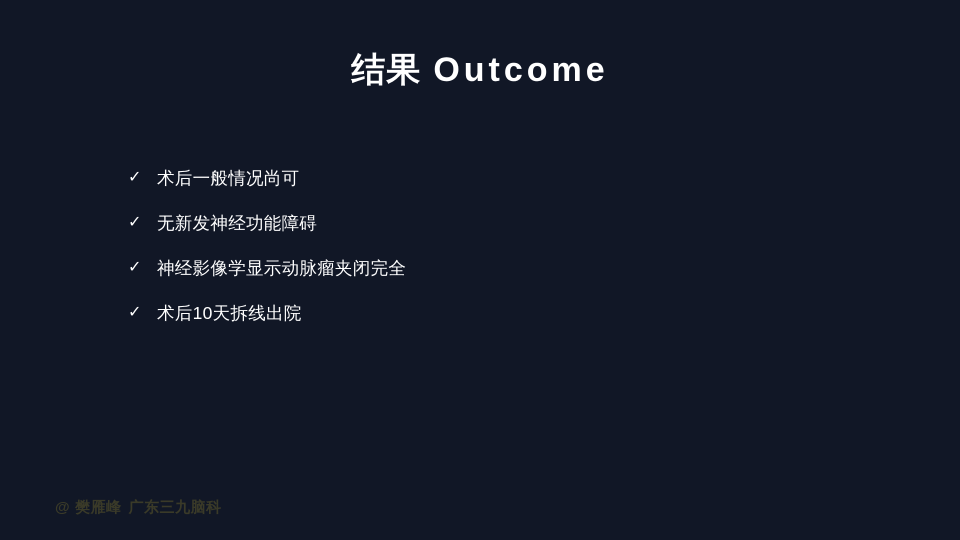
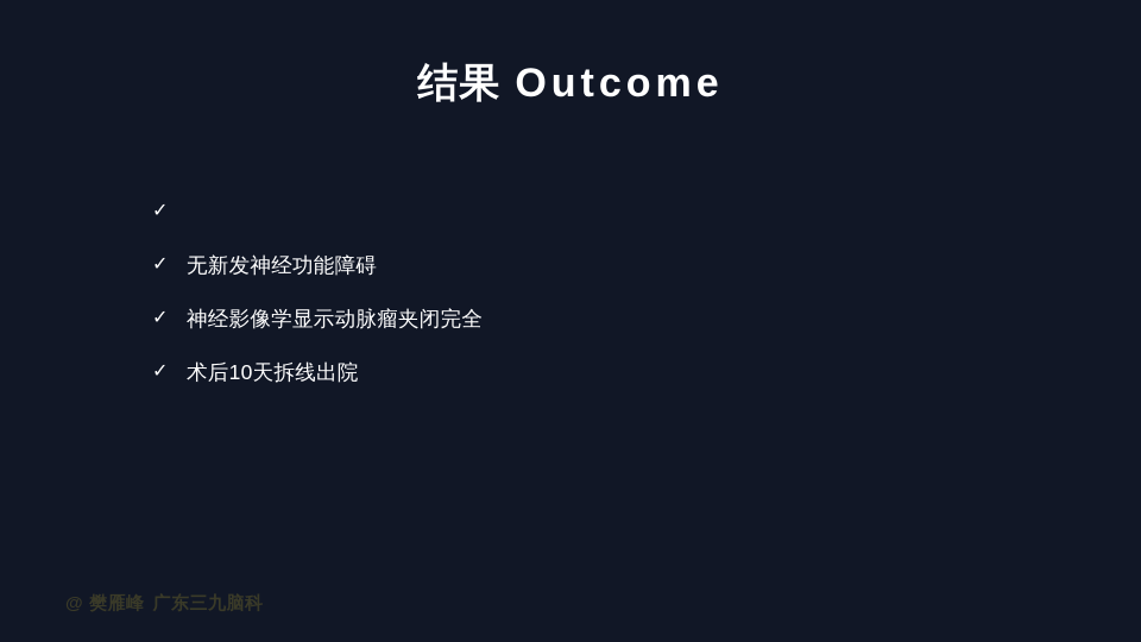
  结果 Outcome
  ✓
- 术后一般情况尚可
  ✓
  无新发神经功能障碍
  ✓
  神经影像学显示动脉瘤夹闭完全
  ✓
  术后10天拆线出院
  @ 樊雁峰 广东三九脑科
